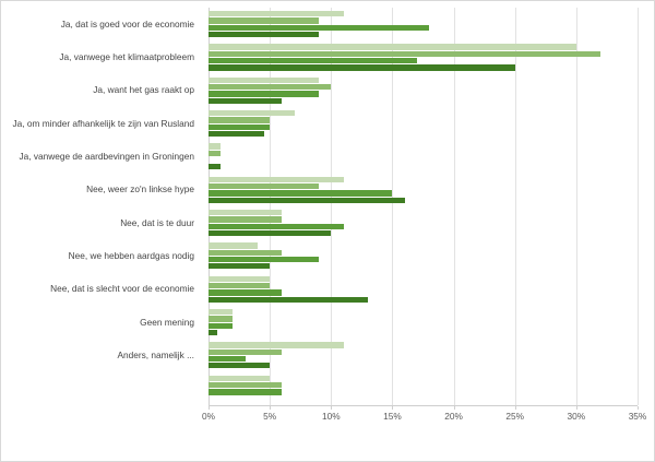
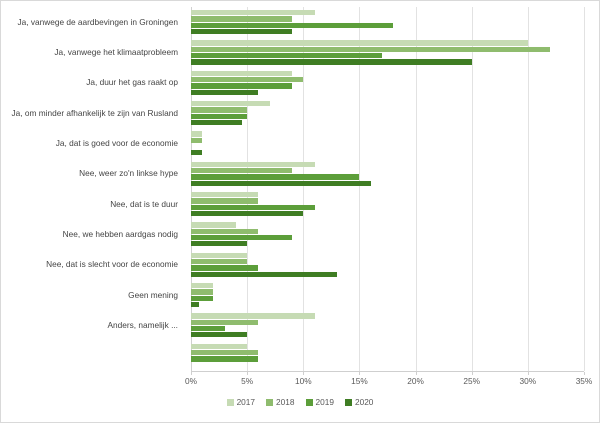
- Ja, dat is goed voor de economie
+ Ja, vanwege de aardbevingen in Groningen
  Ja, vanwege het klimaatprobleem
- Ja, want het gas raakt op
+ Ja, duur het gas raakt op
  Ja, om minder afhankelijk te zijn van Rusland
- Ja, vanwege de aardbevingen in Groningen
+ Ja, dat is goed voor de economie
  Nee, weer zo'n linkse hype
  Nee, dat is te duur
  Nee, we hebben aardgas nodig
  Nee, dat is slecht voor de economie
  Geen mening
  Anders, namelijk ...
  0%
  5%
  10%
  15%
  20%
  25%
  30%
  35%
+ 2017
+ 2018
+ 2019
+ 2020
